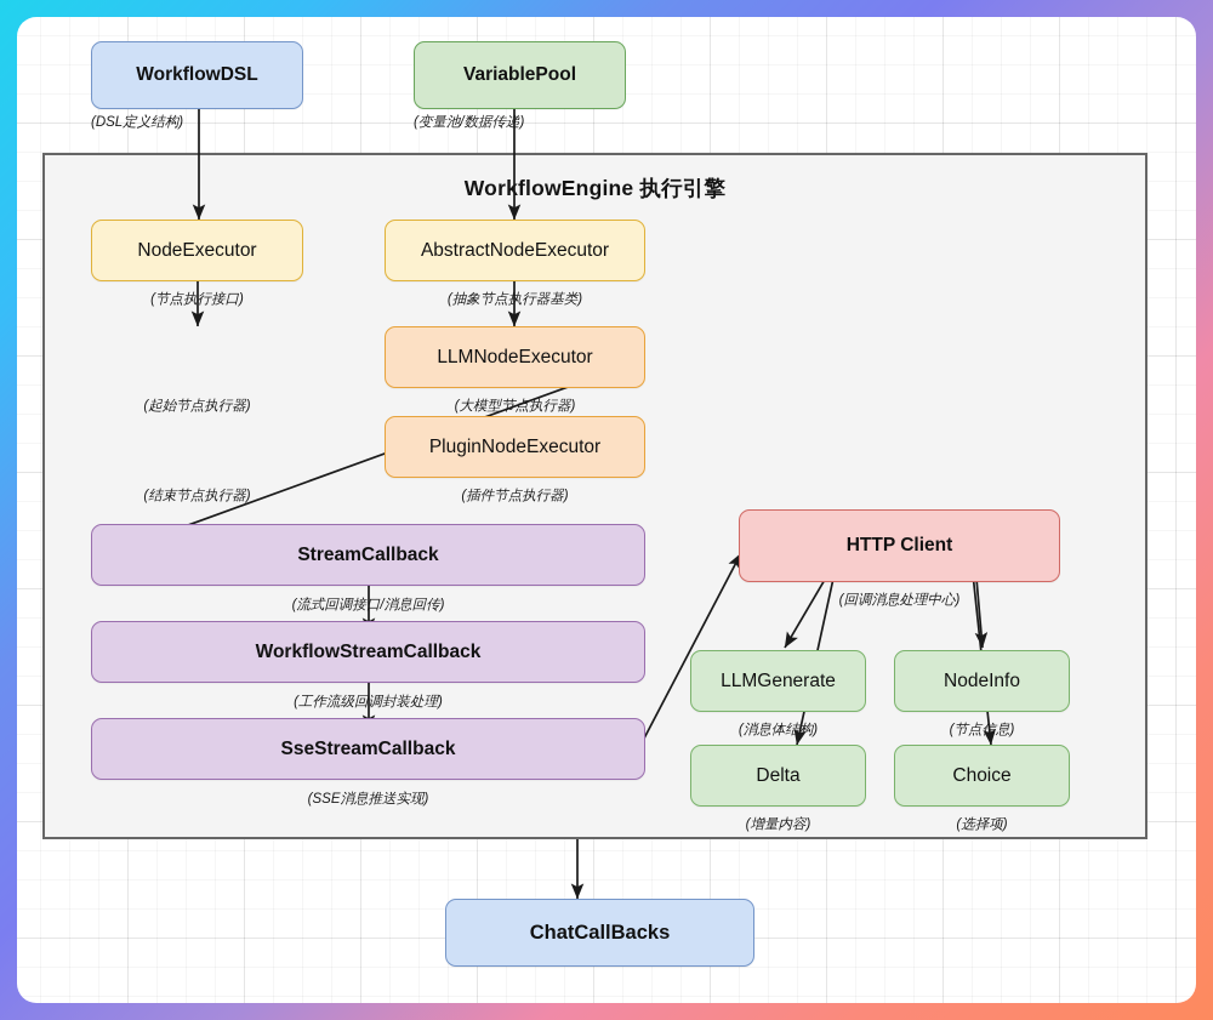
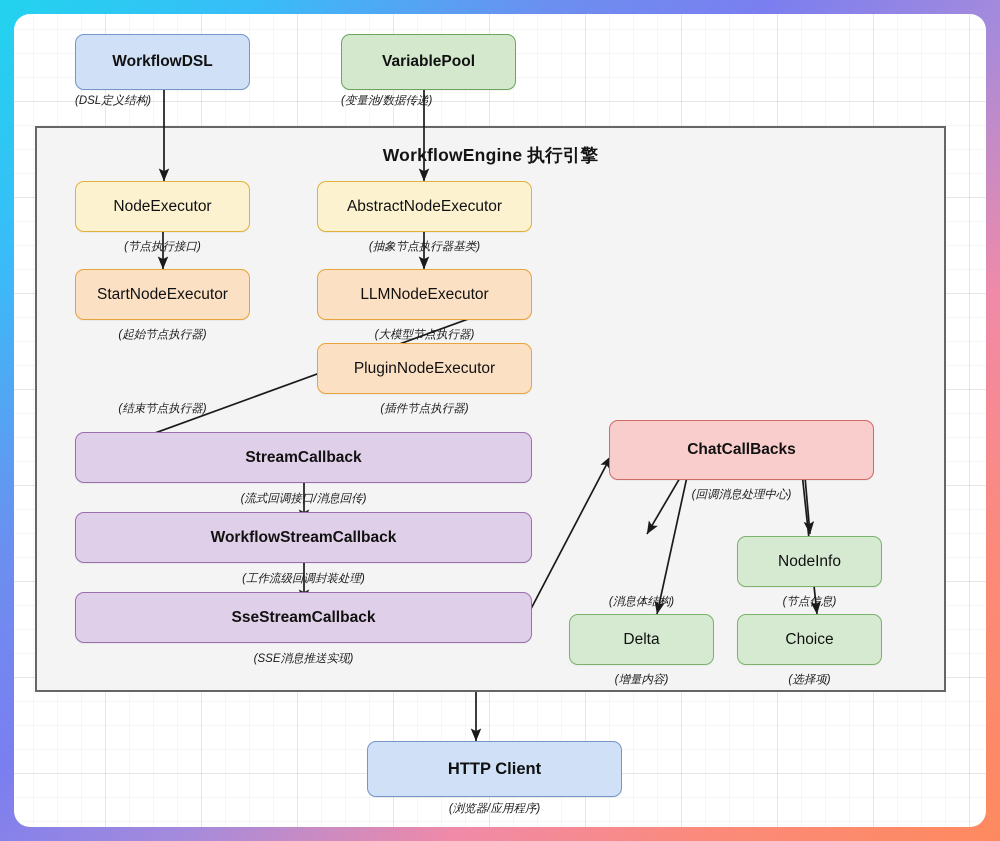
  WorkflowEngine 执行引擎
  WorkflowDSL
  (DSL定义结构)
  VariablePool
  (变量池/数据传递)
  NodeExecutor
  (节点执行接口)
  AbstractNodeExecutor
  (抽象节点执行器基类)
+ StartNodeExecutor
  (起始节点执行器)
  LLMNodeExecutor
  (大模型节点执行器)
  (结束节点执行器)
  PluginNodeExecutor
  (插件节点执行器)
  StreamCallback
  (流式回调接口/消息回传)
  WorkflowStreamCallback
  (工作流级回调封装处理)
  SseStreamCallback
  (SSE消息推送实现)
- HTTP Client
+ ChatCallBacks
  (回调消息处理中心)
- LLMGenerate
  (消息体结构)
  NodeInfo
  (节点信息)
  Delta
  (增量内容)
  Choice
  (选择项)
- ChatCallBacks
+ HTTP Client
+ (浏览器/应用程序)
